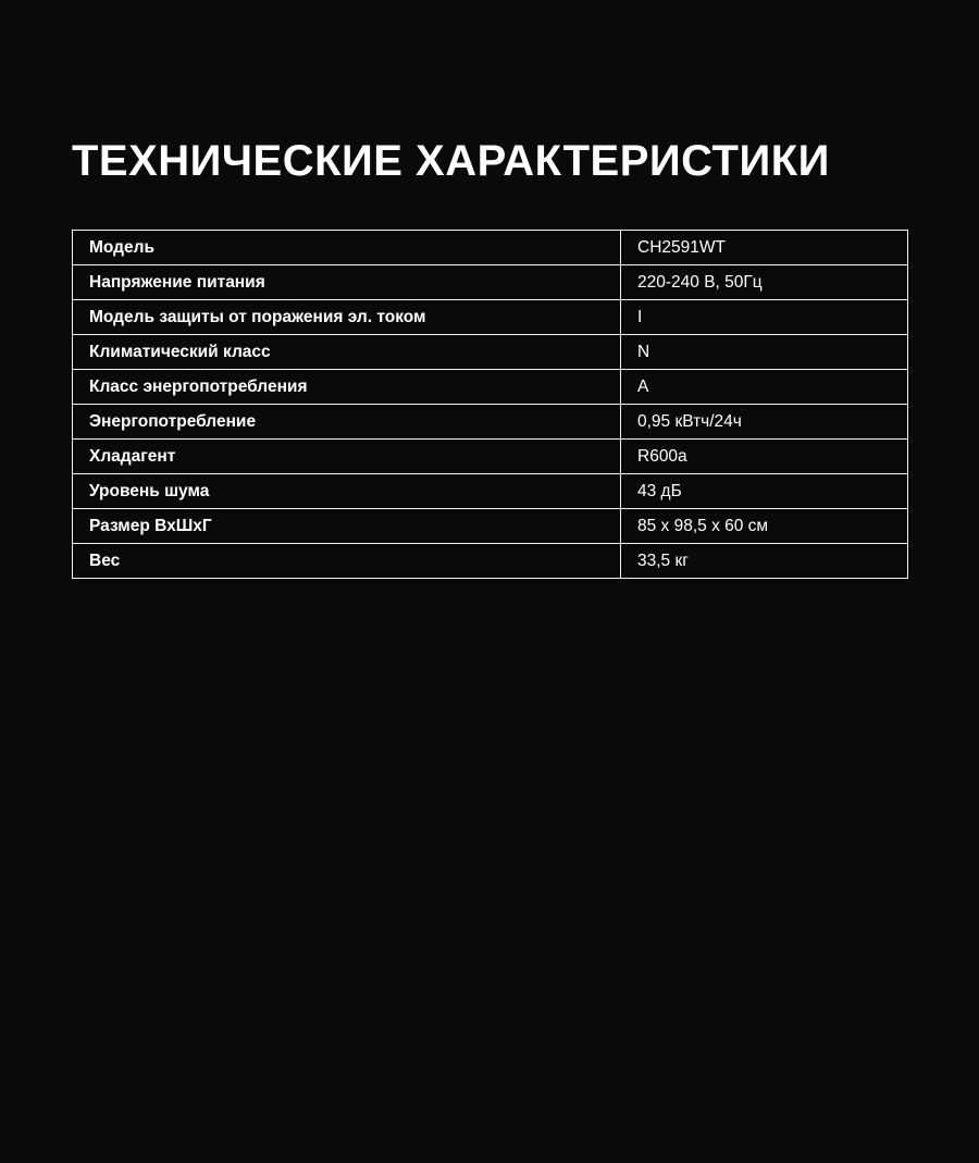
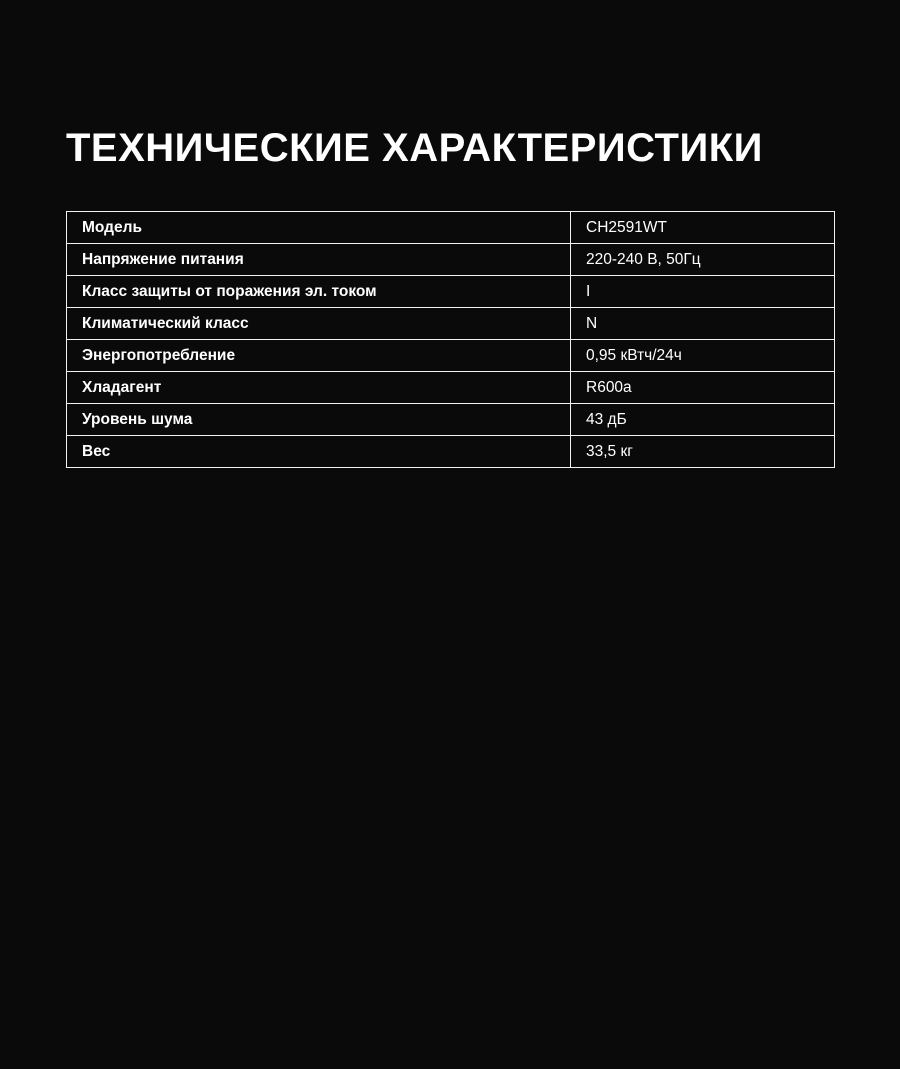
  ТЕХНИЧЕСКИЕ ХАРАКТЕРИСТИКИ
  Модель	CH2591WT
  Напряжение питания	220-240 В, 50Гц
- Модель защиты от поражения эл. током	I
+ Класс защиты от поражения эл. током	I
  Климатический класс	N
- Класс энергопотребления	А
  Энергопотребление	0,95 кВтч/24ч
  Хладагент	R600a
  Уровень шума	43 дБ
- Размер ВхШхГ	85 x 98,5 x 60 см
  Вес	33,5 кг
